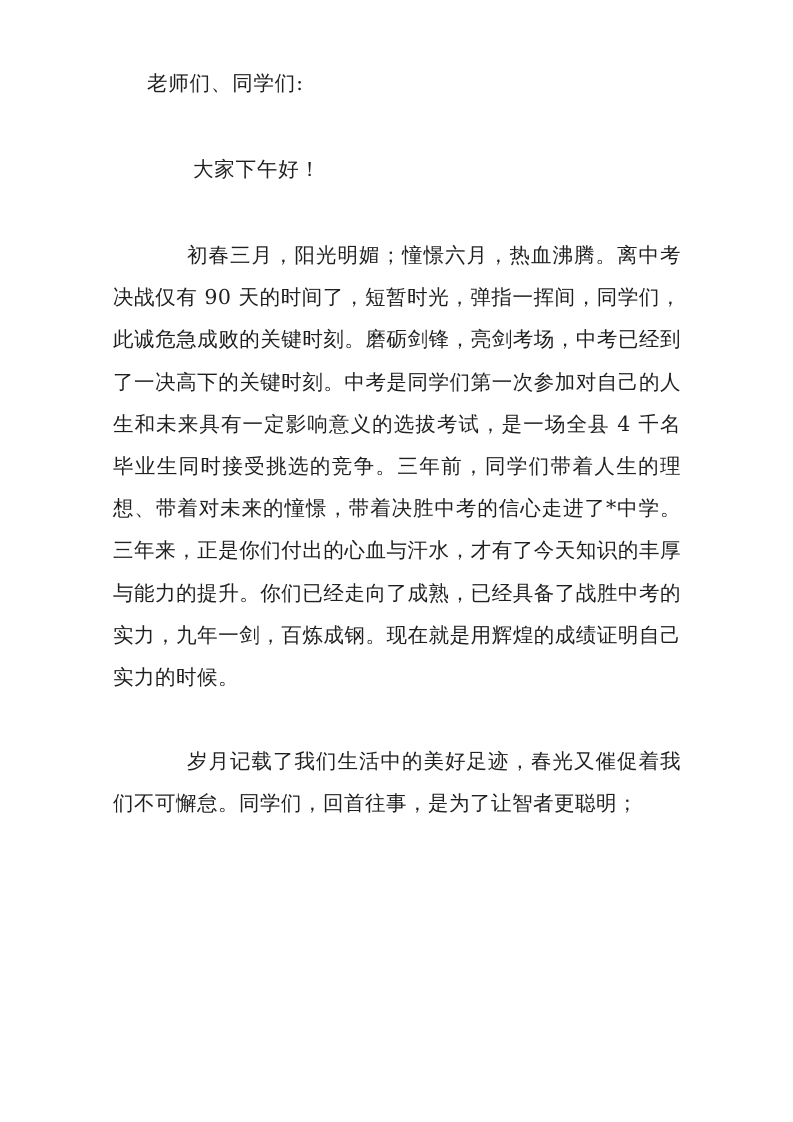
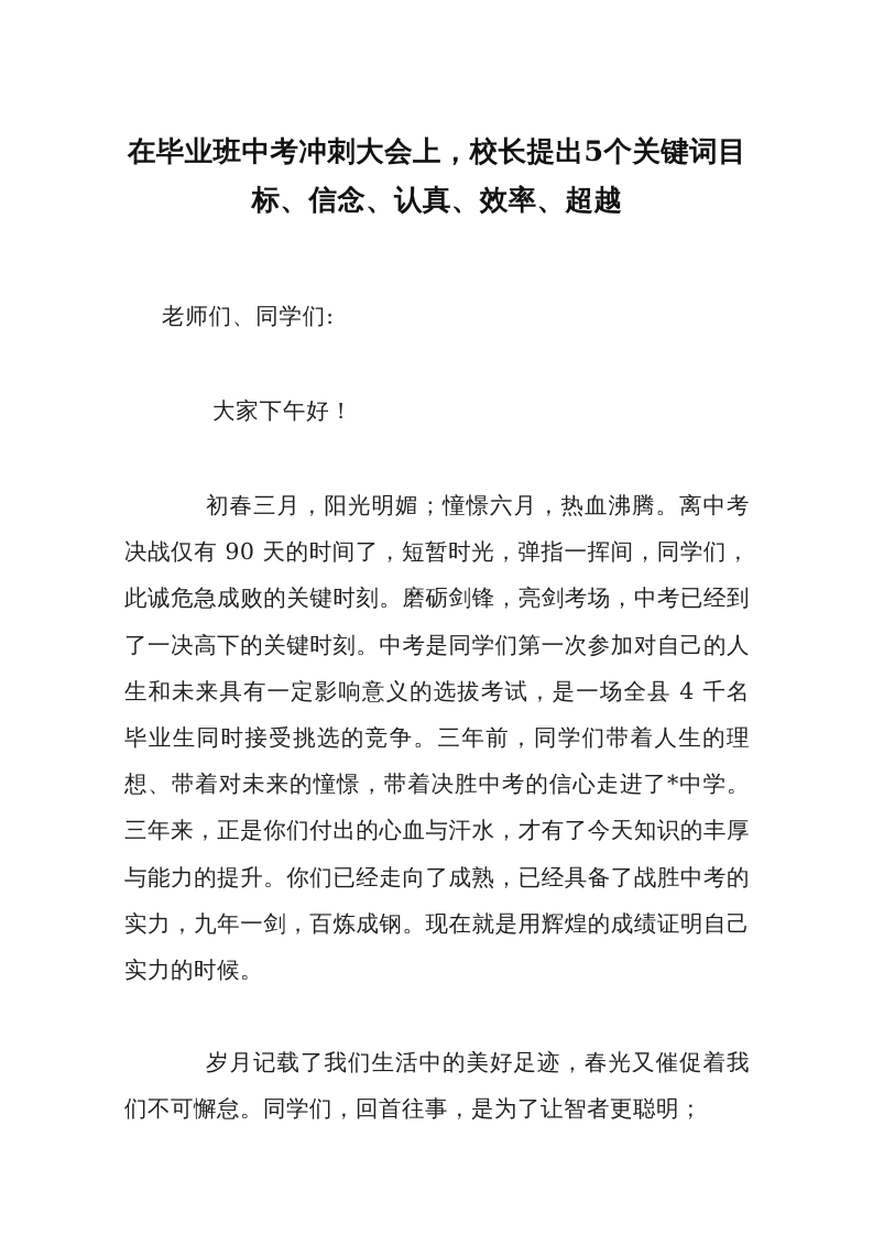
+ 在毕业班中考冲刺大会上，校长提出5个关键词目标、信念、认真、效率、超越
  老师们、同学们:
  大家下午好！
  初春三月，阳光明媚；憧憬六月，热血沸腾。离中考决战仅有 90 天的时间了，短暂时光，弹指一挥间，同学们，此诚危急成败的关键时刻。磨砺剑锋，亮剑考场，中考已经到了一决高下的关键时刻。中考是同学们第一次参加对自己的人生和未来具有一定影响意义的选拔考试，是一场全县 4 千名毕业生同时接受挑选的竞争。三年前，同学们带着人生的理想、带着对未来的憧憬，带着决胜中考的信心走进了*中学。三年来，正是你们付出的心血与汗水，才有了今天知识的丰厚与能力的提升。你们已经走向了成熟，已经具备了战胜中考的实力，九年一剑，百炼成钢。现在就是用辉煌的成绩证明自己实力的时候。
  岁月记载了我们生活中的美好足迹，春光又催促着我们不可懈怠。同学们，回首往事，是为了让智者更聪明；
